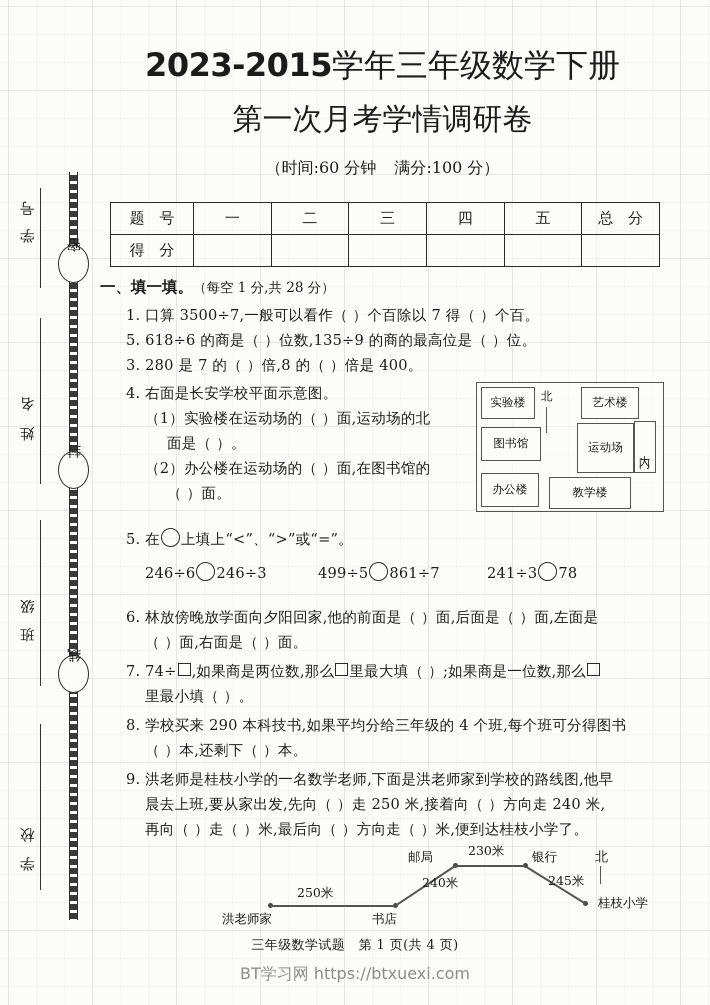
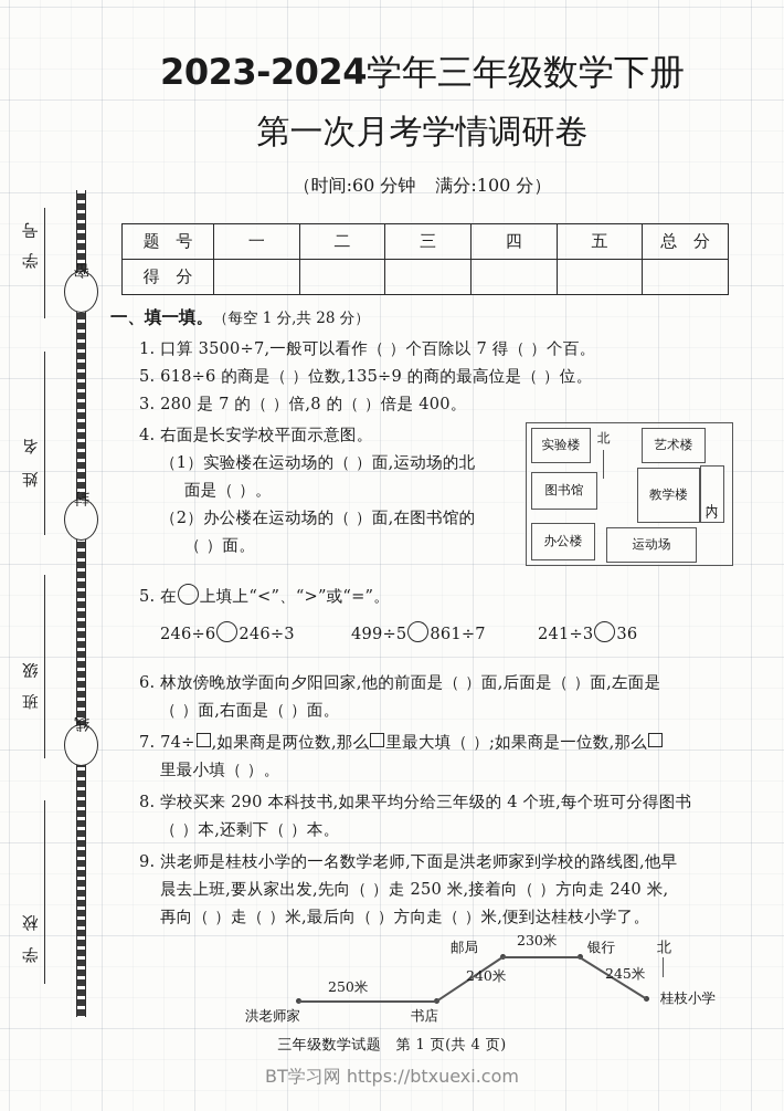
- 2023-2015学年三年级数学下册
+ 2023-2024学年三年级数学下册
  第一次月考学情调研卷
  （时间:60 分钟 满分:100 分）
  题 号	一	二	三	四	五	总 分
  得 分
  一、填一填。（每空 1 分,共 28 分）
  1. 口算 3500÷7,一般可以看作（ ）个百除以 7 得（ ）个百。
  5. 618÷6 的商是（ ）位数,135÷9 的商的最高位是（ ）位。
  3. 280 是 7 的（ ）倍,8 的（ ）倍是 400。
  4. 右面是长安学校平面示意图。
  （1）实验楼在运动场的（ ）面,运动场的北
  面是（ ）。
  （2）办公楼在运动场的（ ）面,在图书馆的
  （ ）面。
  实验楼
  艺术楼
  图书馆
- 运动场
+ 教学楼
  办公楼
- 教学楼
+ 运动场
  北
  5. 在 上填上“<”、“>”或“=”。
  246÷6 246÷3
  499÷5 861÷7
- 241÷3 78
+ 241÷3 36
  6. 林放傍晚放学面向夕阳回家,他的前面是（ ）面,后面是（ ）面,左面是
  （ ）面,右面是（ ）面。
  7. 74÷ ,如果商是两位数,那么 里最大填（ ）;如果商是一位数,那么
  里最小填（ ）。
  8. 学校买来 290 本科技书,如果平均分给三年级的 4 个班,每个班可分得图书
  （ ）本,还剩下（ ）本。
  9. 洪老师是桂枝小学的一名数学老师,下面是洪老师家到学校的路线图,他早
  晨去上班,要从家出发,先向（ ）走 250 米,接着向（ ）方向走 240 米,
  再向（ ）走（ ）米,最后向（ ）方向走（ ）米,便到达桂枝小学了。
  洪老师家
  书店
  邮局
  银行
  桂枝小学
  250米
  240米
  230米
  245米
  北
  三年级数学试题 第 1 页(共 4 页)
  BT学习网 https://btxuexi.com
